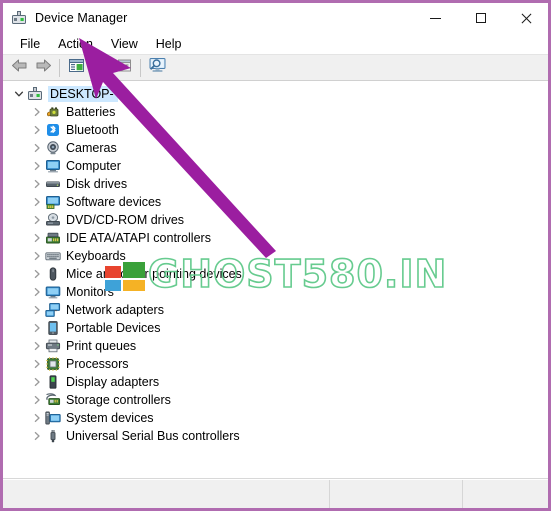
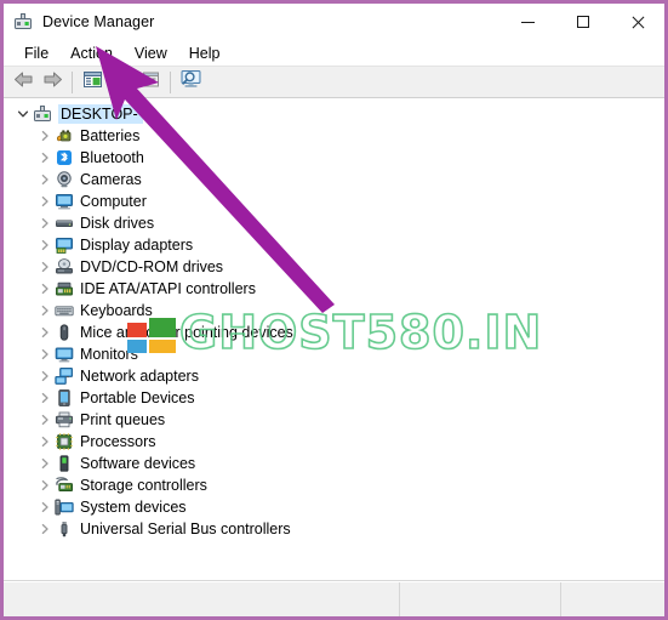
  Device Manager
  File
  Actin
  View
  Help
  DESKTP-
  Batteries
  Bluetooth
  Cameras
  Computer
  Disk drives
- Software devices
+ Display adapters
  DVD/CD-ROM drives
  IDE ATA/ATAPI controllers
  Keyboards
  Mice ar pointing devices
  Monitors
  Network adapters
  Portable Devices
  Print queues
  Processors
- Display adapters
+ Software devices
  Storage controllers
  System devices
  Universal Serial Bus controllers
  GHOST580.IN
